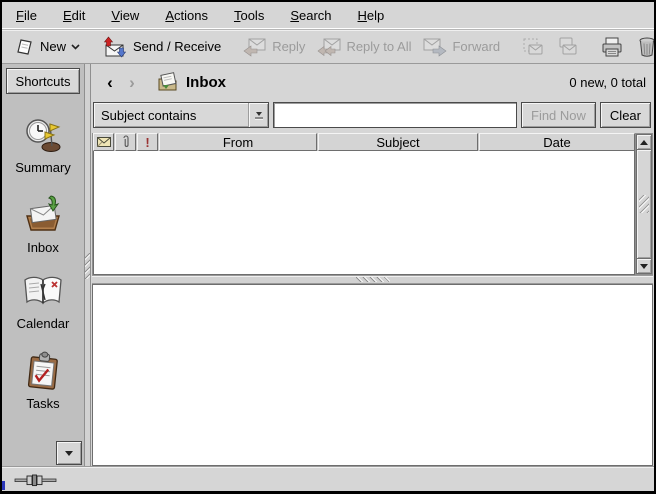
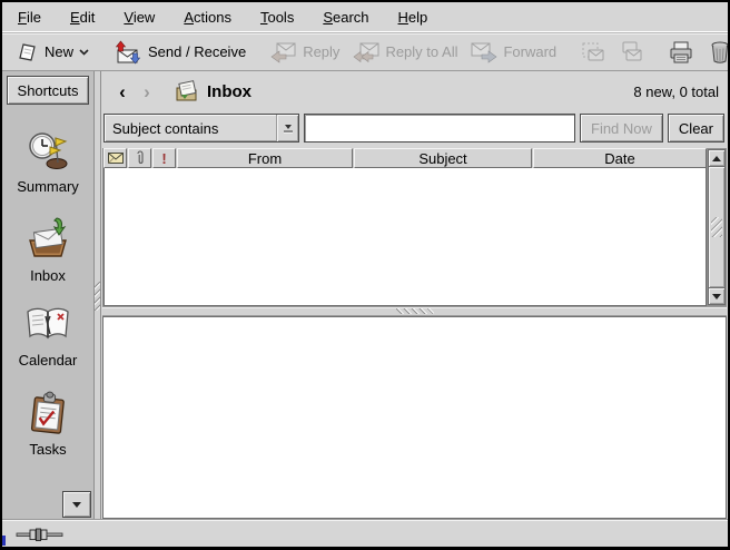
  File
  Edit
  View
  Actions
  Tools
  Search
  Help
  New
  Send / Receive
  Reply
  Reply to All
  Forward
  Shortcuts
  Summary
  Inbox
  Calendar
  Tasks
  ‹
  ›
  Inbox
- 0 new, 0 total
+ 8 new, 0 total
  Subject contains
  Find Now
  Clear
  !
  From
  Subject
  Date
